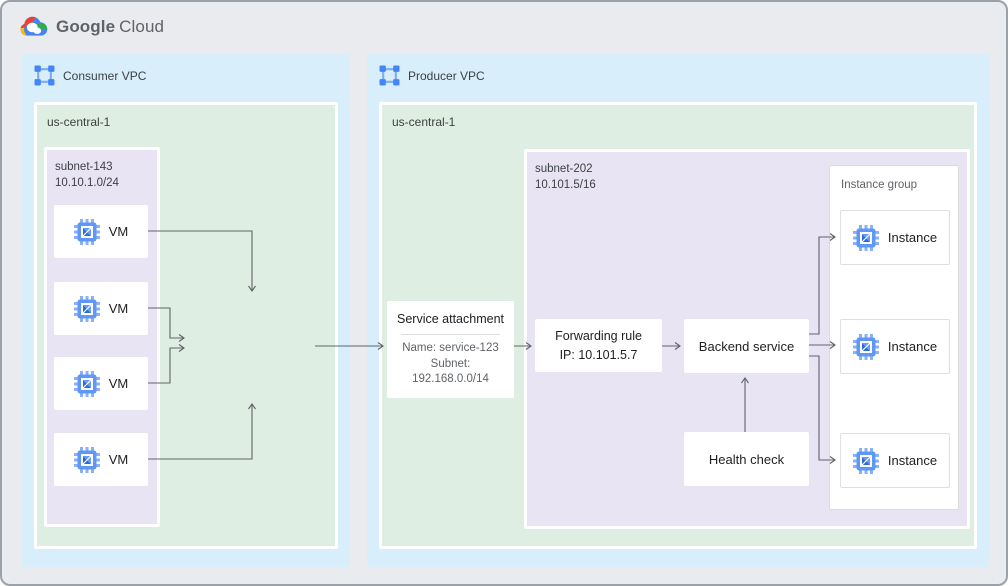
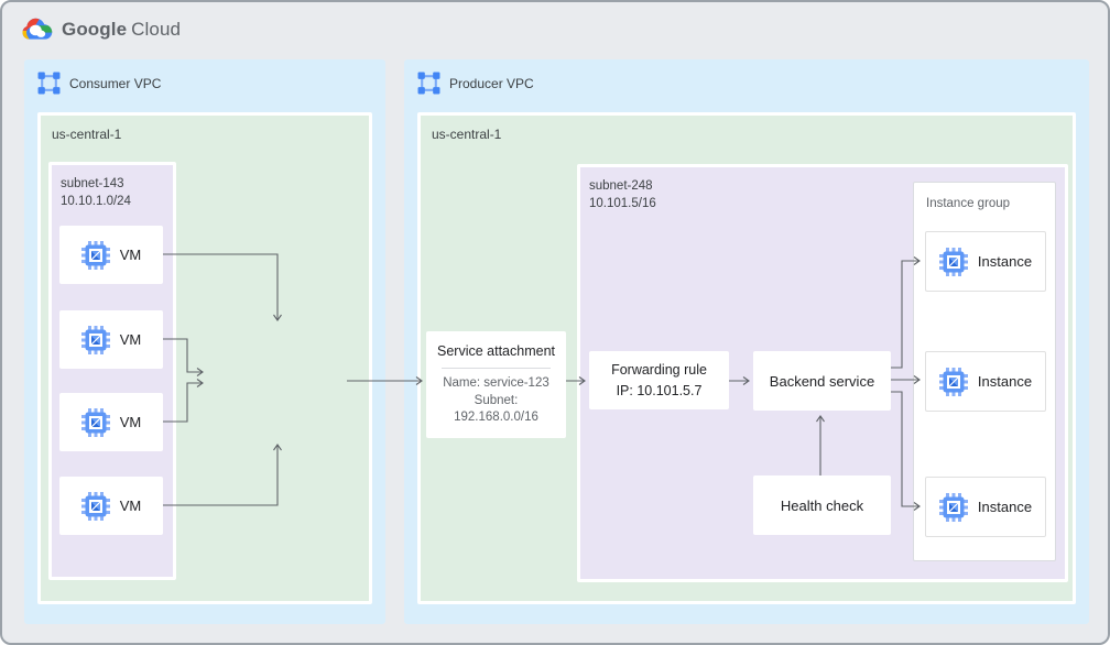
  Google Cloud
  Consumer VPC
  us-central-1
  subnet-143
  10.10.1.0/24
  VM
  VM
  VM
  VM
  Producer VPC
  us-central-1
  Service attachment
  Name: service-123
  Subnet:
- 192.168.0.0/14
+ 192.168.0.0/16
- subnet-202
+ subnet-248
  10.101.5/16
  Forwarding rule
  IP: 10.101.5.7
  Backend service
  Health check
  Instance group
  Instance
  Instance
  Instance
